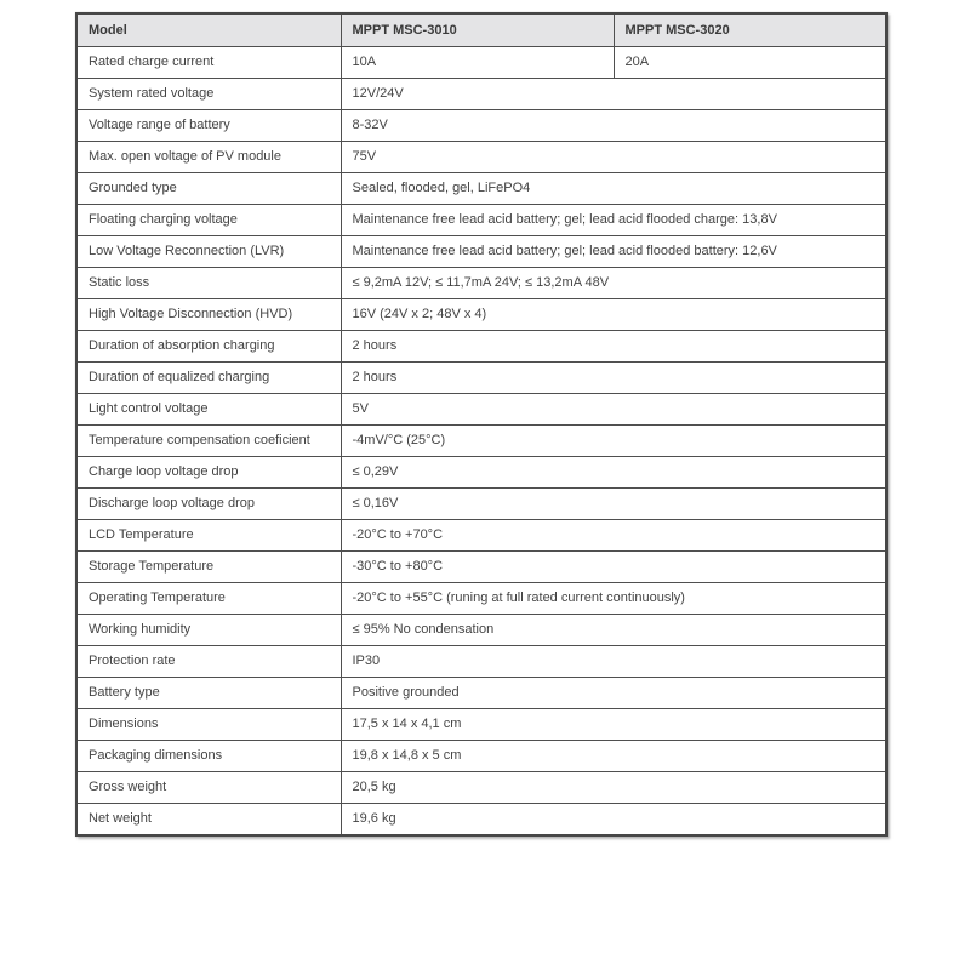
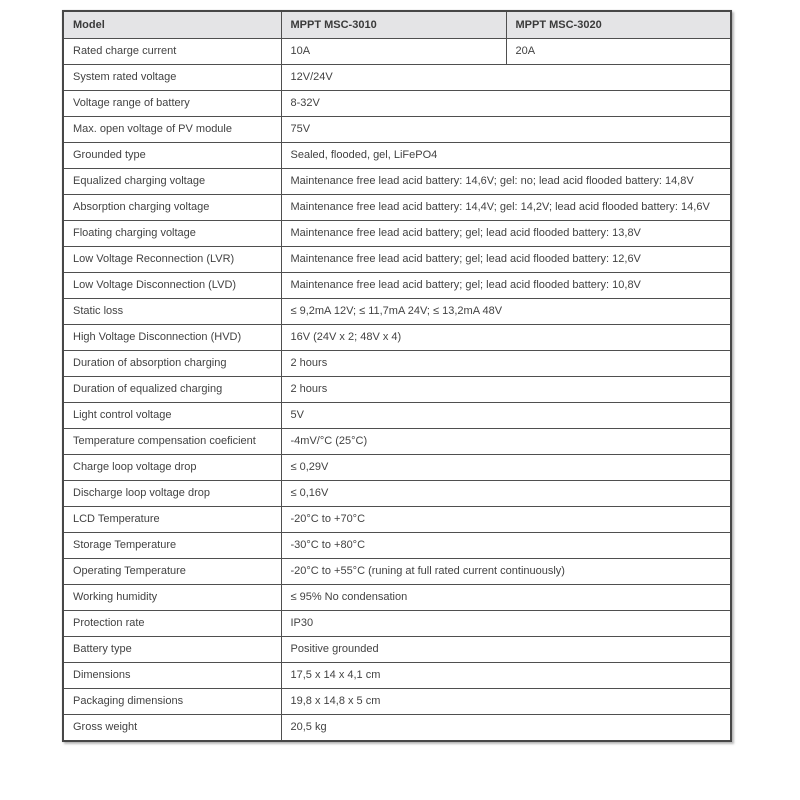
  Model	MPPT MSC-3010	MPPT MSC-3020
  Rated charge current	10A	20A
  System rated voltage	12V/24V
  Voltage range of battery	8-32V
  Max. open voltage of PV module	75V
  Grounded type	Sealed, flooded, gel, LiFePO4
+ Equalized charging voltage	Maintenance free lead acid battery: 14,6V; gel: no; lead acid flooded battery: 14,8V
+ Absorption charging voltage	Maintenance free lead acid battery: 14,4V; gel: 14,2V; lead acid flooded battery: 14,6V
- Floating charging voltage	Maintenance free lead acid battery; gel; lead acid flooded charge: 13,8V
+ Floating charging voltage	Maintenance free lead acid battery; gel; lead acid flooded battery: 13,8V
  Low Voltage Reconnection (LVR)	Maintenance free lead acid battery; gel; lead acid flooded battery: 12,6V
+ Low Voltage Disconnection (LVD)	Maintenance free lead acid battery; gel; lead acid flooded battery: 10,8V
  Static loss	≤ 9,2mA 12V; ≤ 11,7mA 24V; ≤ 13,2mA 48V
  High Voltage Disconnection (HVD)	16V (24V x 2; 48V x 4)
  Duration of absorption charging	2 hours
  Duration of equalized charging	2 hours
  Light control voltage	5V
  Temperature compensation coeficient	-4mV/°C (25°C)
  Charge loop voltage drop	≤ 0,29V
  Discharge loop voltage drop	≤ 0,16V
  LCD Temperature	-20°C to +70°C
  Storage Temperature	-30°C to +80°C
  Operating Temperature	-20°C to +55°C (runing at full rated current continuously)
  Working humidity	≤ 95% No condensation
  Protection rate	IP30
  Battery type	Positive grounded
  Dimensions	17,5 x 14 x 4,1 cm
  Packaging dimensions	19,8 x 14,8 x 5 cm
  Gross weight	20,5 kg
- Net weight	19,6 kg
